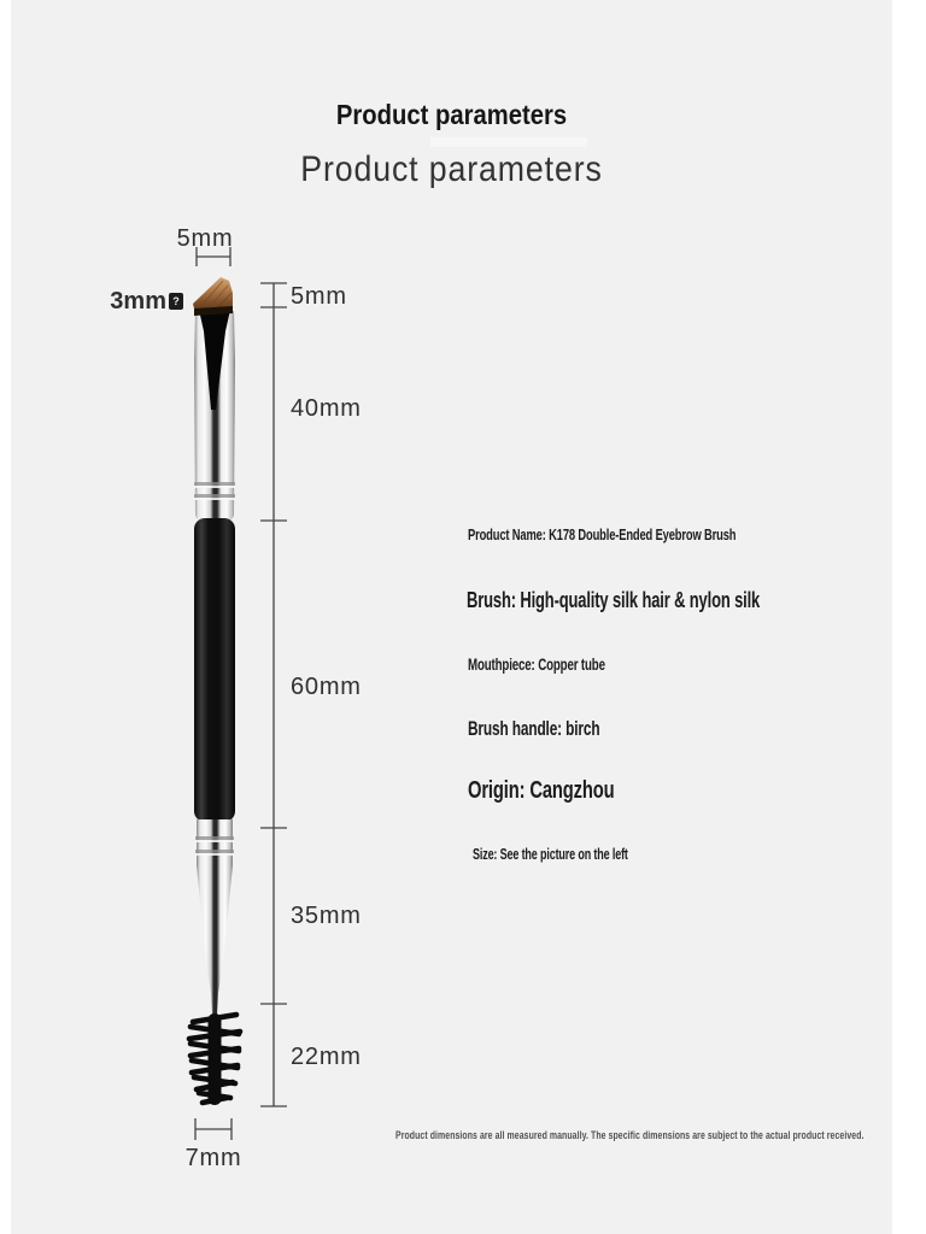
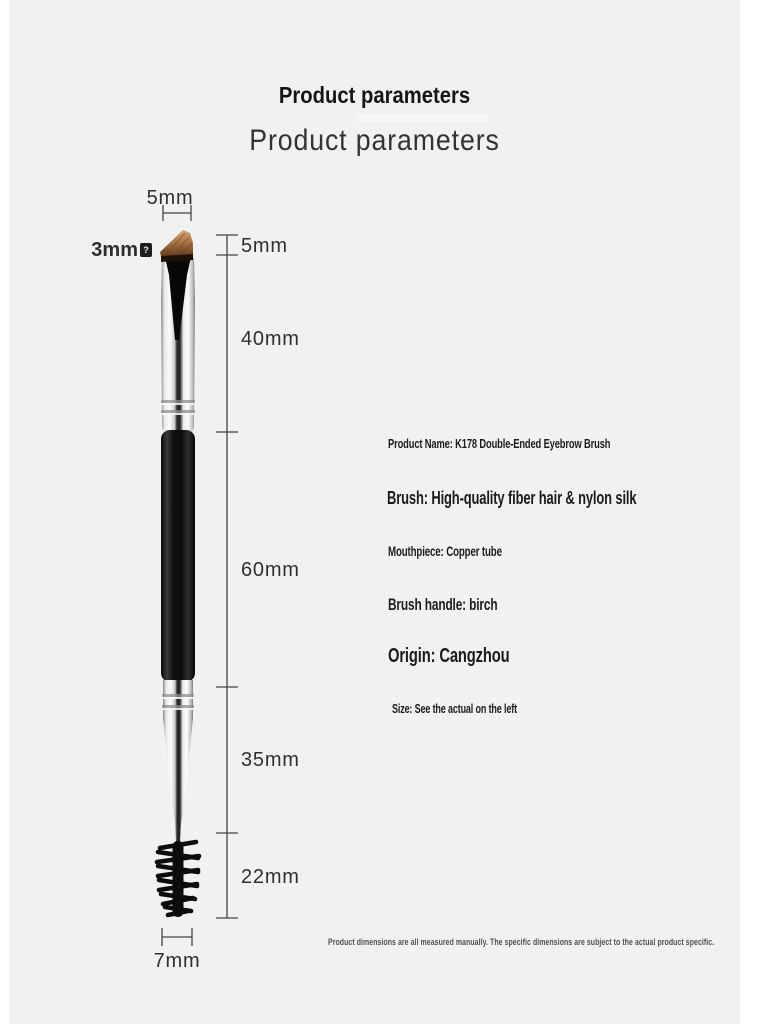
  Product parameters
  Product parameters
  5mm
  3mm
  ?
  5mm
  40mm
  60mm
  35mm
  22mm
  7mm
  Product Name: K178 Double-Ended Eyebrow Brush
- Brush: High-quality silk hair & nylon silk
+ Brush: High-quality fiber hair & nylon silk
  Mouthpiece: Copper tube
  Brush handle: birch
  Origin: Cangzhou
- Size: See the picture on the left
+ Size: See the actual on the left
- Product dimensions are all measured manually. The specific dimensions are subject to the actual product received.
+ Product dimensions are all measured manually. The specific dimensions are subject to the actual product specific.
